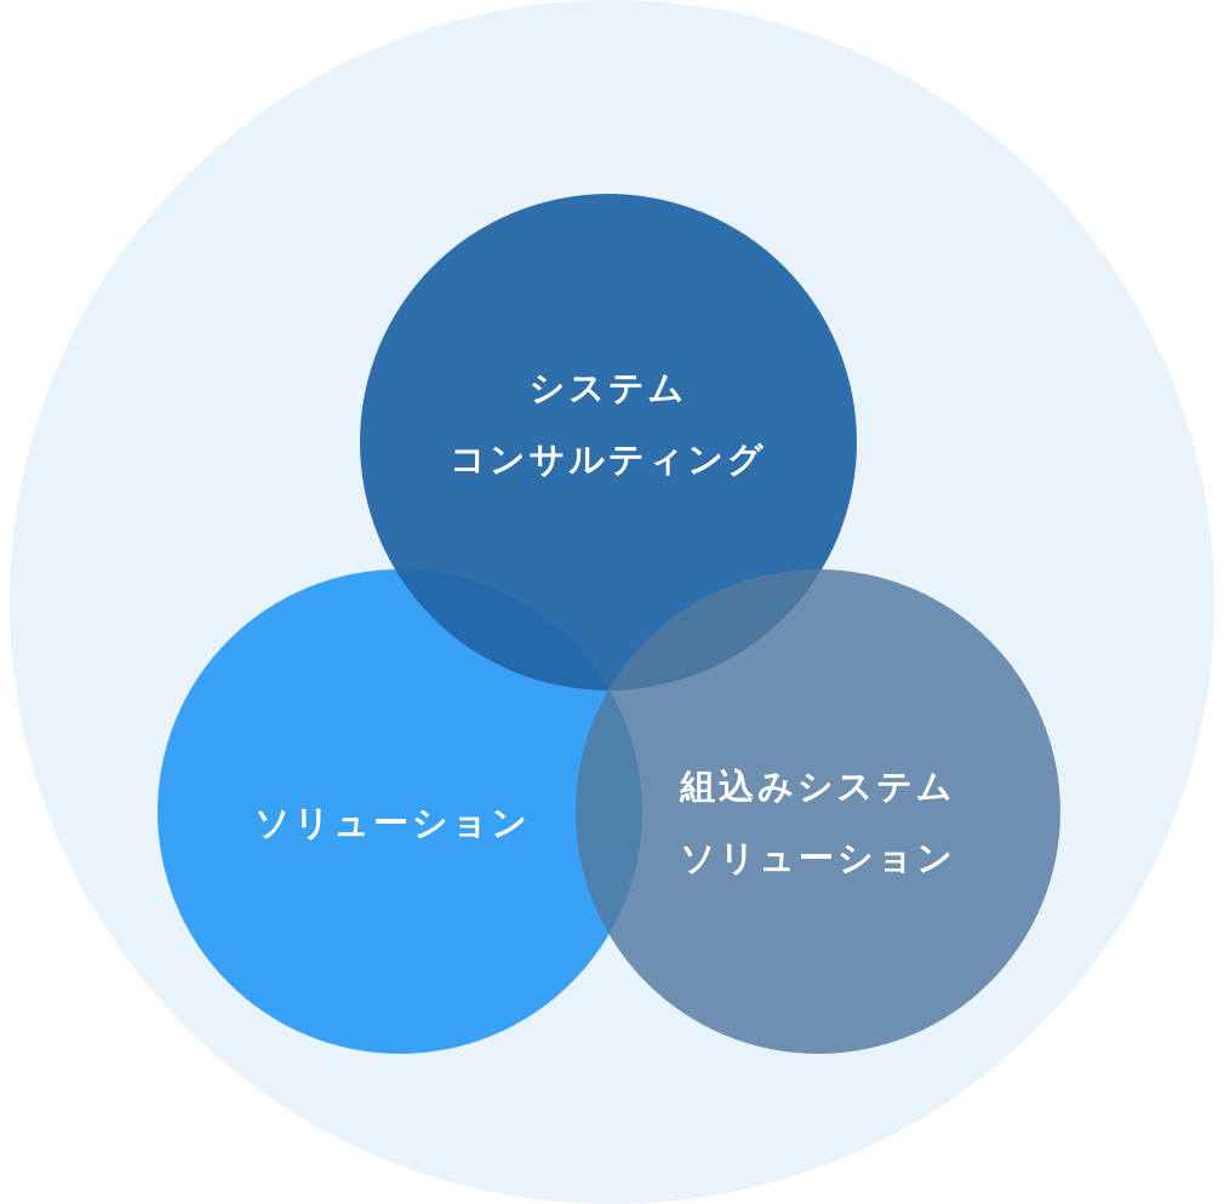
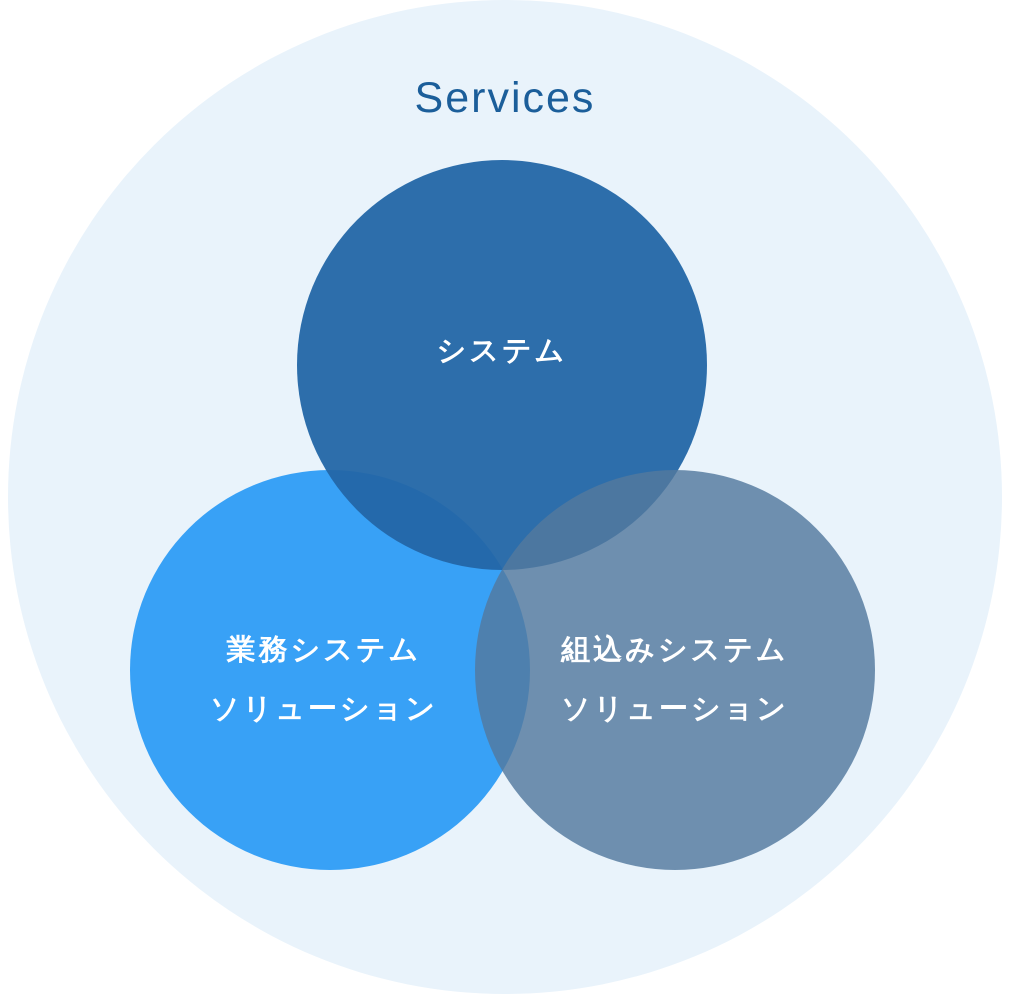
+ Services
+ 業務システム
  ソリューション
  システム
- コンサルティング
  組込みシステム
  ソリューション
